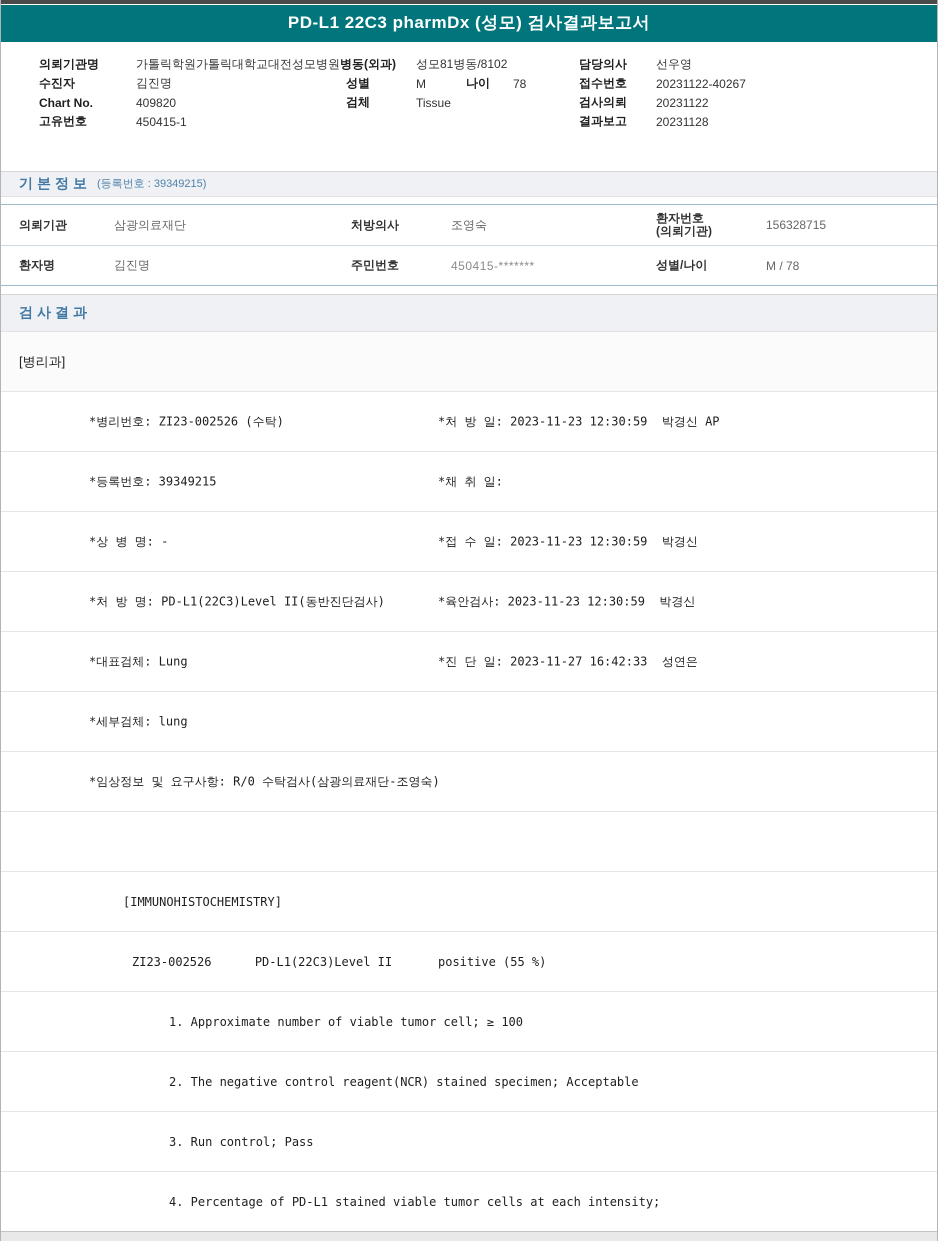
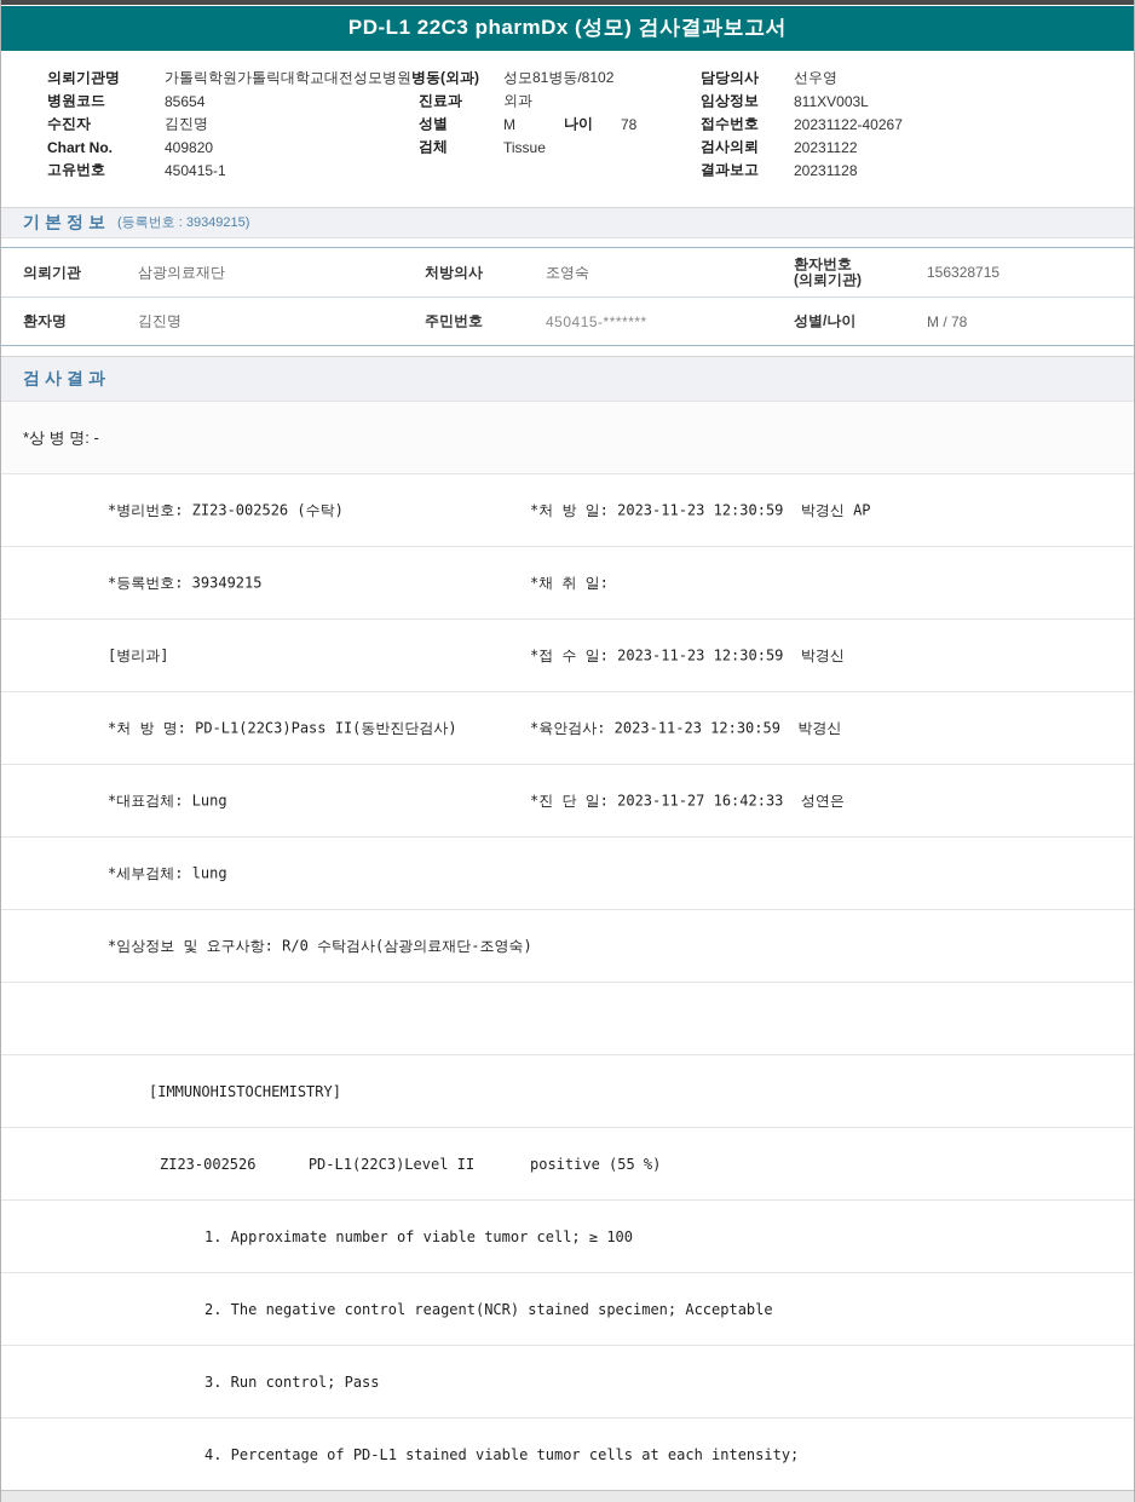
  PD-L1 22C3 pharmDx (성모) 검사결과보고서
  의뢰기관명
  가톨릭학원가톨릭대학교대전성모병원병동(외과)
  성모81병동/8102
  담당의사
  선우영
+ 병원코드
+ 85654
+ 진료과
+ 외과
+ 임상정보
+ 811XV003L
  수진자
  김진명
  성별
  M
  나이
  78
  접수번호
  20231122-40267
  Chart No.
  409820
  검체
  Tissue
  검사의뢰
  20231122
  고유번호
  450415-1
  결과보고
  20231128
  기본정보
  (등록번호 : 39349215)
  의뢰기관
  삼광의료재단
  처방의사
  조영숙
  환자번호
  (의뢰기관)
  156328715
  환자명
  김진명
  주민번호
  450415-*******
  성별/나이
  M / 78
  검사결과
- [병리과]
+ *상 병 명: -
  *병리번호: ZI23-002526 (수탁)
  *처 방 일: 2023-11-23 12:30:59 박경신 AP
  *등록번호: 39349215
  *채 취 일:
- *상 병 명: -
+ [병리과]
  *접 수 일: 2023-11-23 12:30:59 박경신
- *처 방 명: PD-L1(22C3)Level II(동반진단검사)
+ *처 방 명: PD-L1(22C3)Pass II(동반진단검사)
  *육안검사: 2023-11-23 12:30:59 박경신
  *대표검체: Lung
  *진 단 일: 2023-11-27 16:42:33 성연은
  *세부검체: lung
  *임상정보 및 요구사항: R/0 수탁검사(삼광의료재단-조영숙)
  [IMMUNOHISTOCHEMISTRY]
  ZI23-002526 PD-L1(22C3)Level II
  positive (55 %)
  1. Approximate number of viable tumor cell; ≥ 100
  2. The negative control reagent(NCR) stained specimen; Acceptable
  3. Run control; Pass
  4. Percentage of PD-L1 stained viable tumor cells at each intensity;
